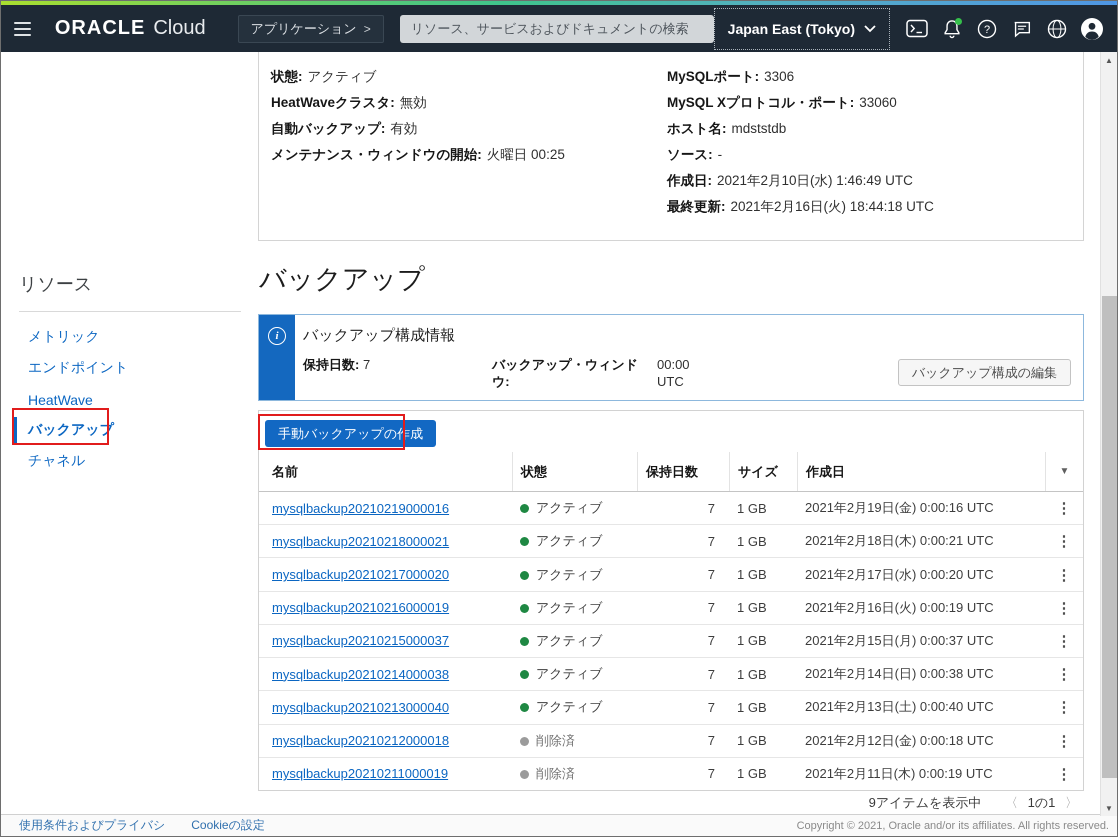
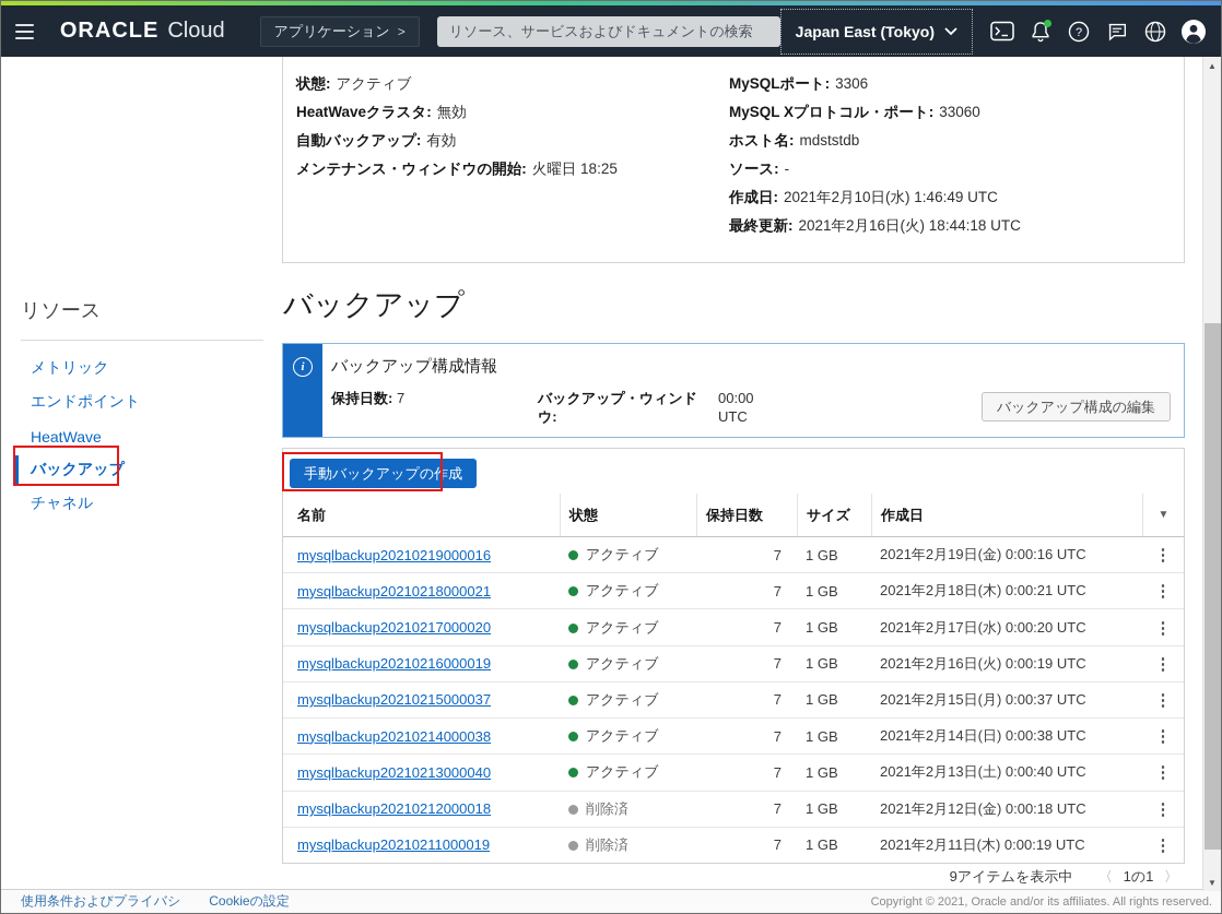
  ORACLE
  Cloud
  アプリケーション
  >
  リソース、サービスおよびドキュメントの検索
  Japan East (Tokyo)
  ?
  状態: アクティブ
  HeatWaveクラスタ: 無効
  自動バックアップ: 有効
- メンテナンス・ウィンドウの開始: 火曜日 00:25
+ メンテナンス・ウィンドウの開始: 火曜日 18:25
  MySQLポート: 3306
  MySQL Xプロトコル・ポート: 33060
  ホスト名: mdststdb
  ソース: -
  作成日: 2021年2月10日(水) 1:46:49 UTC
  最終更新: 2021年2月16日(火) 18:44:18 UTC
  リソース
  メトリック
  エンドポイント
  HeatWave
  バックアップ
  チャネル
  バックアップ
  i
  バックアップ構成情報
  保持日数: 7
  バックアップ・ウィンドウ:
  00:00 UTC
  バックアップ構成の編集
  手動バックアップの作成
  名前
  状態
  保持日数
  サイズ
  作成日
  ▼
  mysqlbackup20210219000016
  アクティブ
  7
  1 GB
  2021年2月19日(金) 0:00:16 UTC
  ⋮
  mysqlbackup20210218000021
  アクティブ
  7
  1 GB
  2021年2月18日(木) 0:00:21 UTC
  ⋮
  mysqlbackup20210217000020
  アクティブ
  7
  1 GB
  2021年2月17日(水) 0:00:20 UTC
  ⋮
  mysqlbackup20210216000019
  アクティブ
  7
  1 GB
  2021年2月16日(火) 0:00:19 UTC
  ⋮
  mysqlbackup20210215000037
  アクティブ
  7
  1 GB
  2021年2月15日(月) 0:00:37 UTC
  ⋮
  mysqlbackup20210214000038
  アクティブ
  7
  1 GB
  2021年2月14日(日) 0:00:38 UTC
  ⋮
  mysqlbackup20210213000040
  アクティブ
  7
  1 GB
  2021年2月13日(土) 0:00:40 UTC
  ⋮
  mysqlbackup20210212000018
  削除済
  7
  1 GB
  2021年2月12日(金) 0:00:18 UTC
  ⋮
  mysqlbackup20210211000019
  削除済
  7
  1 GB
  2021年2月11日(木) 0:00:19 UTC
  ⋮
  9アイテムを表示中 〈 1の1 〉
  使用条件およびプライバシ
  Cookieの設定
  Copyright © 2021, Oracle and/or its affiliates. All rights reserved.
  ▲
  ▼
